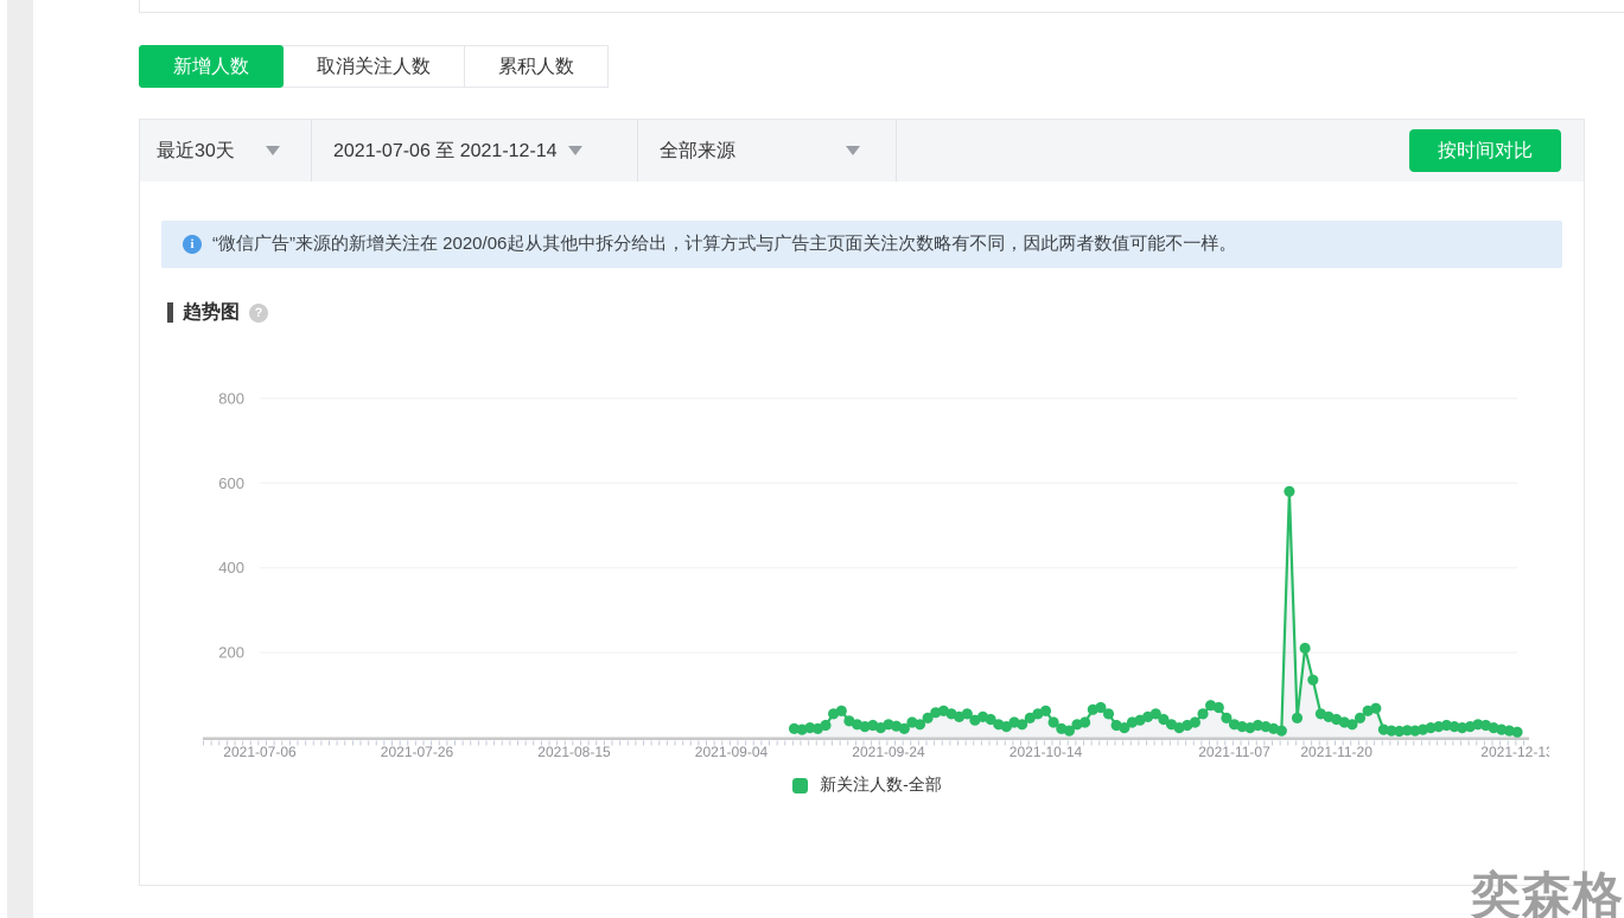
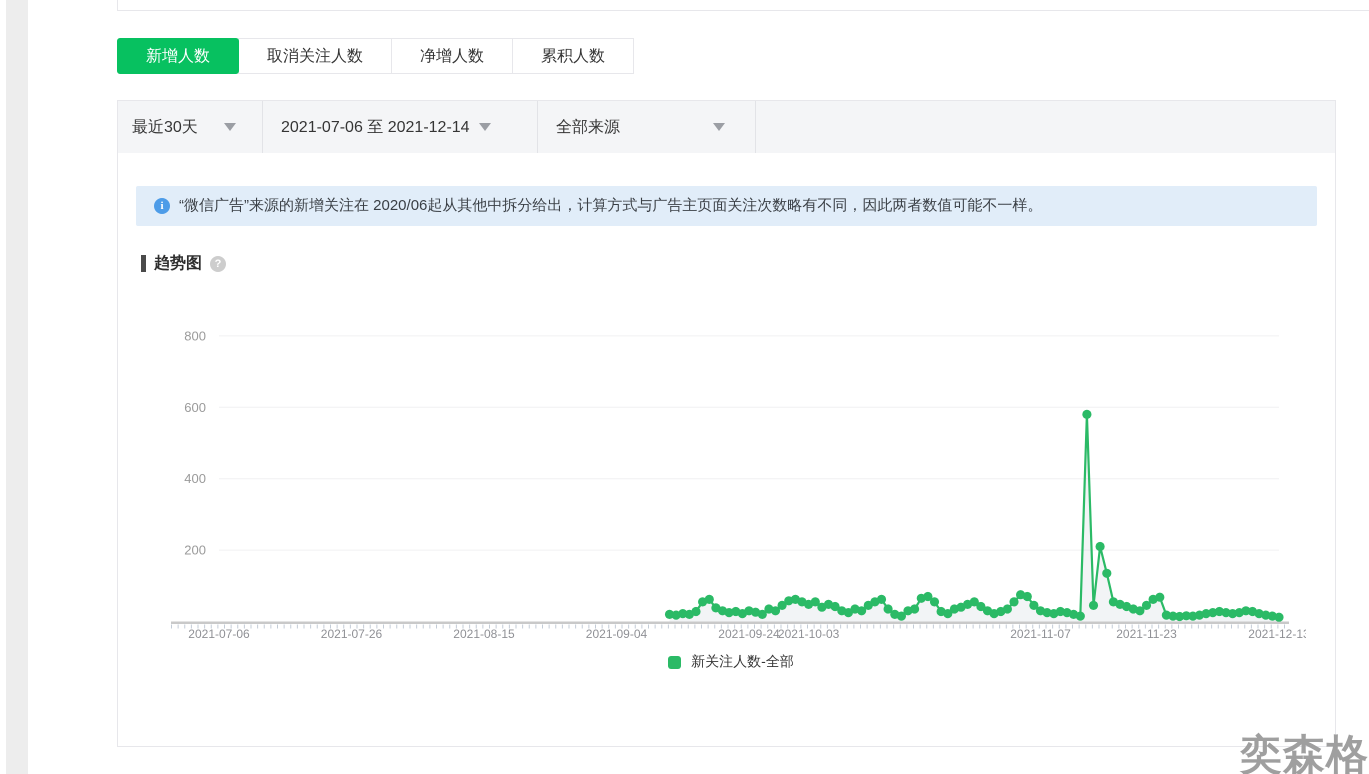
  新增人数
  取消关注人数
+ 净增人数
  累积人数
  最近30天
  2021-07-06 至 2021-12-14
  全部来源
- 按时间对比
  i
  “微信广告”来源的新增关注在 2020/06起从其他中拆分给出，计算方式与广告主页面关注次数略有不同，因此两者数值可能不一样。
  趋势图
  ?
  200
  400
  600
  800
  2021-07-06
  2021-07-26
  2021-08-15
  2021-09-04
  2021-09-24
- 2021-10-14
+ 2021-10-03
  2021-11-07
- 2021-11-20
+ 2021-11-23
  2021-12-1
  新关注人数-全部
  奕森格
